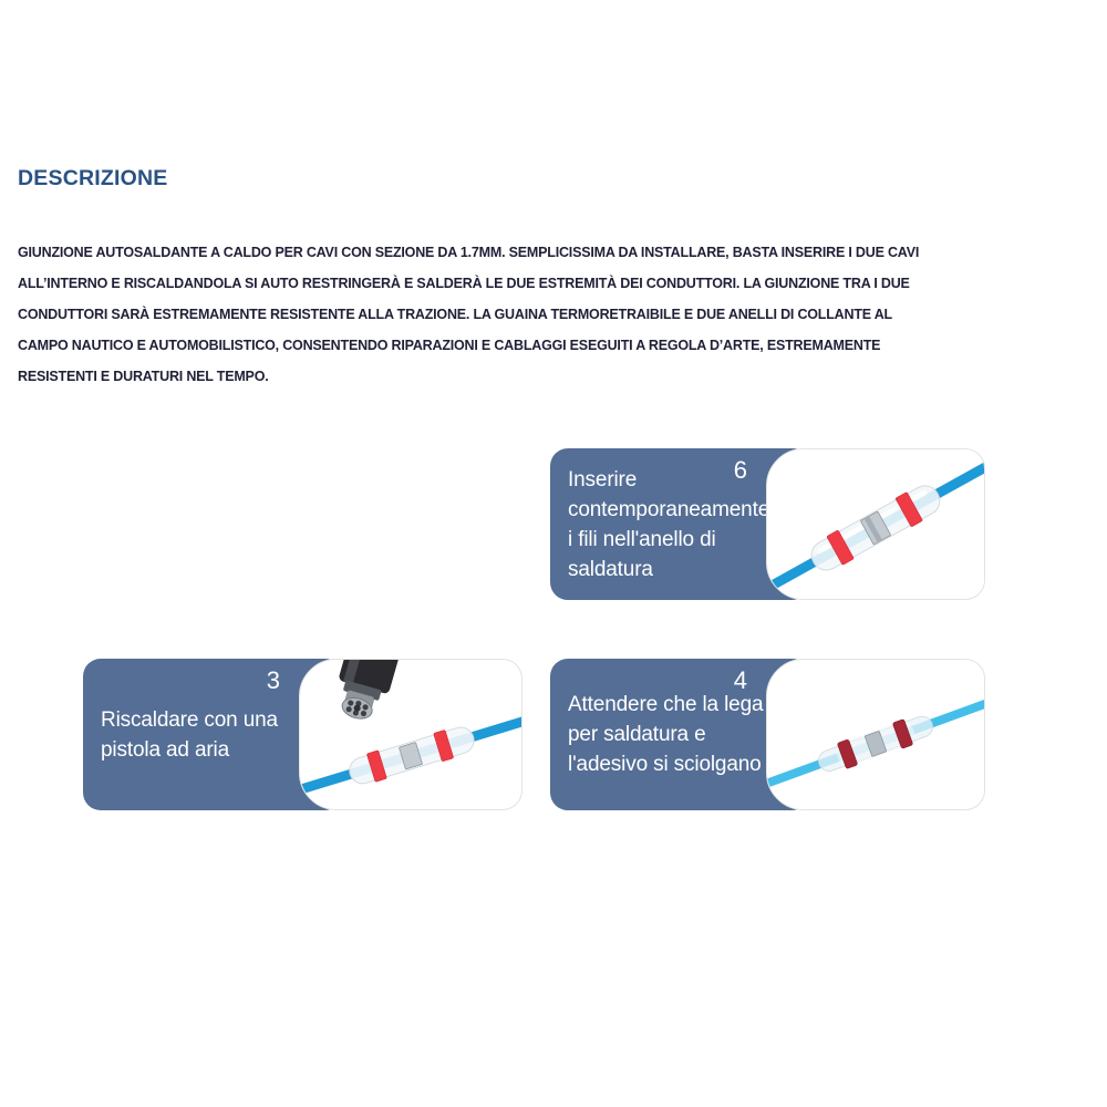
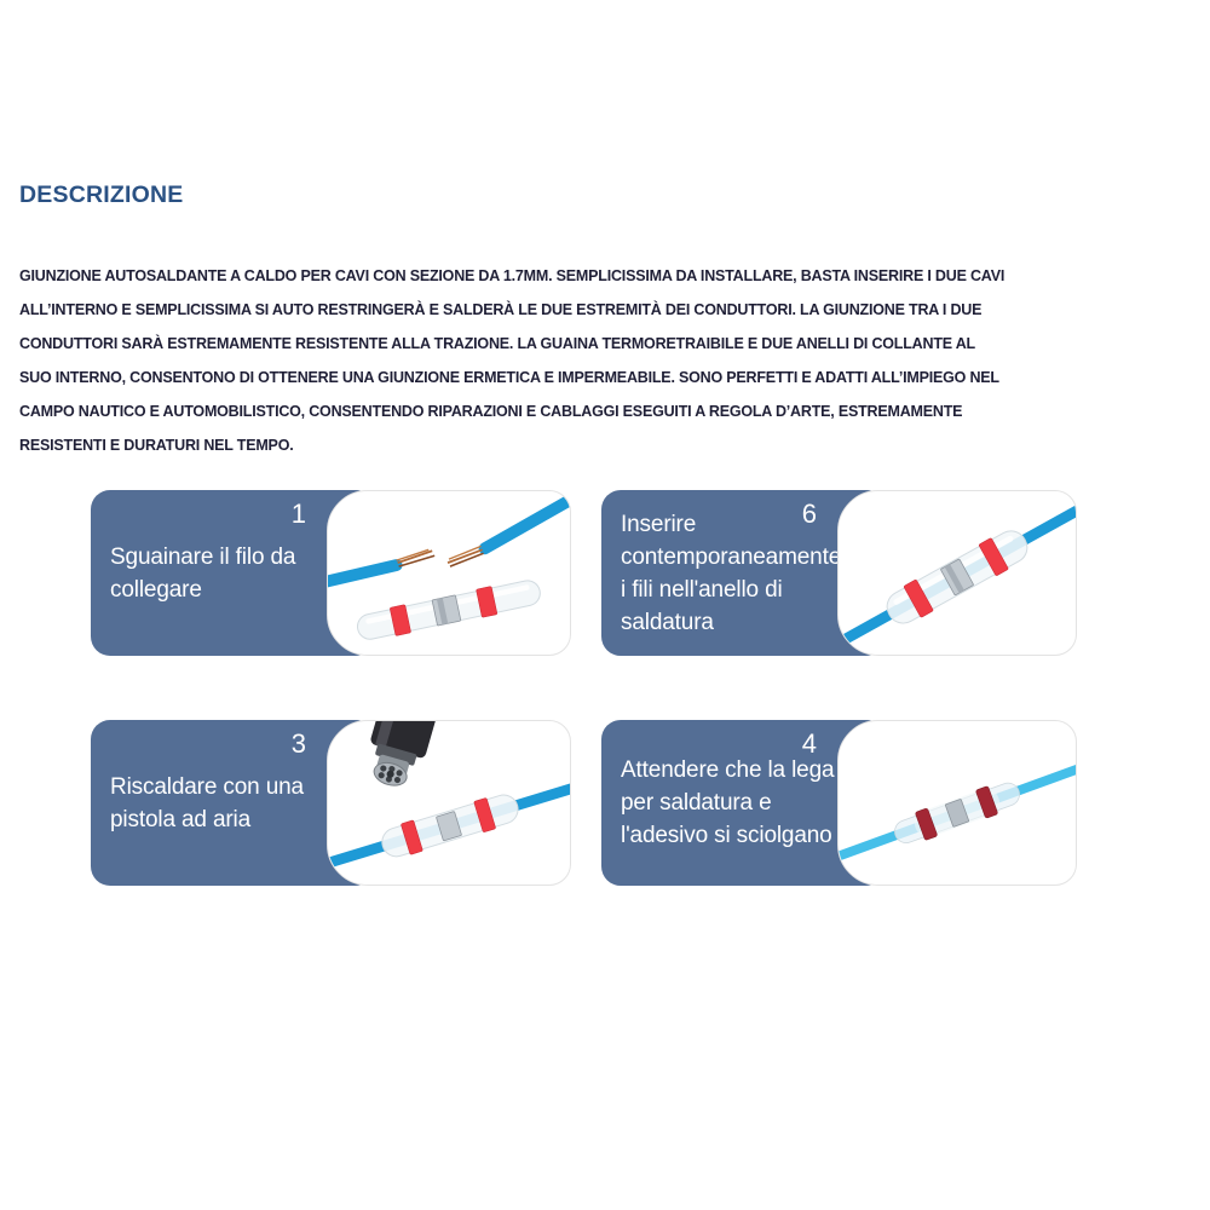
  DESCRIZIONE
  GIUNZIONE AUTOSALDANTE A CALDO PER CAVI CON SEZIONE DA 1.7MM. SEMPLICISSIMA DA INSTALLARE, BASTA INSERIRE I DUE CAVI
- ALL’INTERNO E RISCALDANDOLA SI AUTO RESTRINGERÀ E SALDERÀ LE DUE ESTREMITÀ DEI CONDUTTORI. LA GIUNZIONE TRA I DUE
+ ALL’INTERNO E SEMPLICISSIMA SI AUTO RESTRINGERÀ E SALDERÀ LE DUE ESTREMITÀ DEI CONDUTTORI. LA GIUNZIONE TRA I DUE
  CONDUTTORI SARÀ ESTREMAMENTE RESISTENTE ALLA TRAZIONE. LA GUAINA TERMORETRAIBILE E DUE ANELLI DI COLLANTE AL
+ SUO INTERNO, CONSENTONO DI OTTENERE UNA GIUNZIONE ERMETICA E IMPERMEABILE. SONO PERFETTI E ADATTI ALL’IMPIEGO NEL
  CAMPO NAUTICO E AUTOMOBILISTICO, CONSENTENDO RIPARAZIONI E CABLAGGI ESEGUITI A REGOLA D’ARTE, ESTREMAMENTE
  RESISTENTI E DURATURI NEL TEMPO.
+ 1
+ Sguainare il filo da collegare
  6
  Inserire contemporaneamente i fili nell'anello di saldatura
  3
  Riscaldare con una pistola ad aria
  4
  Attendere che la lega per saldatura e l'adesivo si sciolgano
